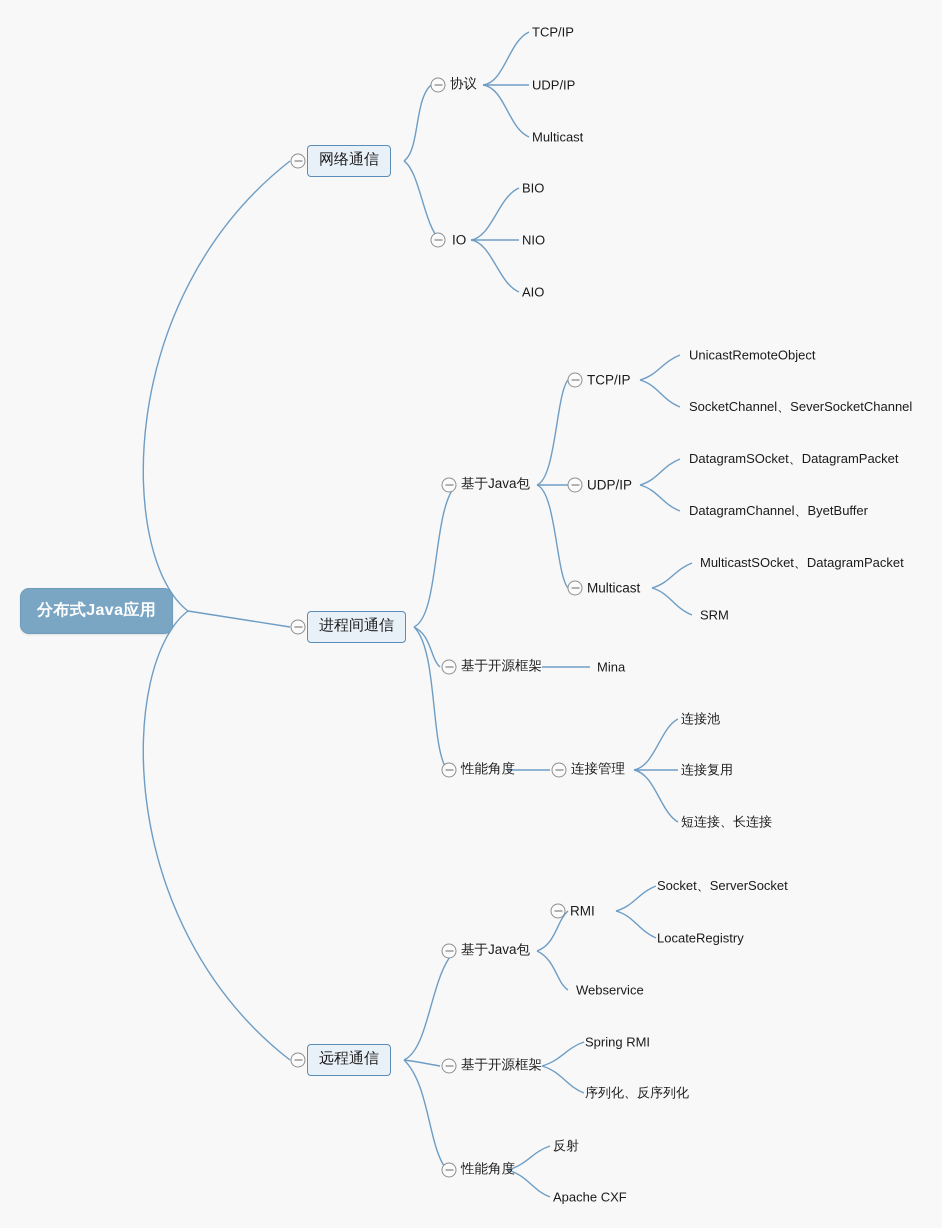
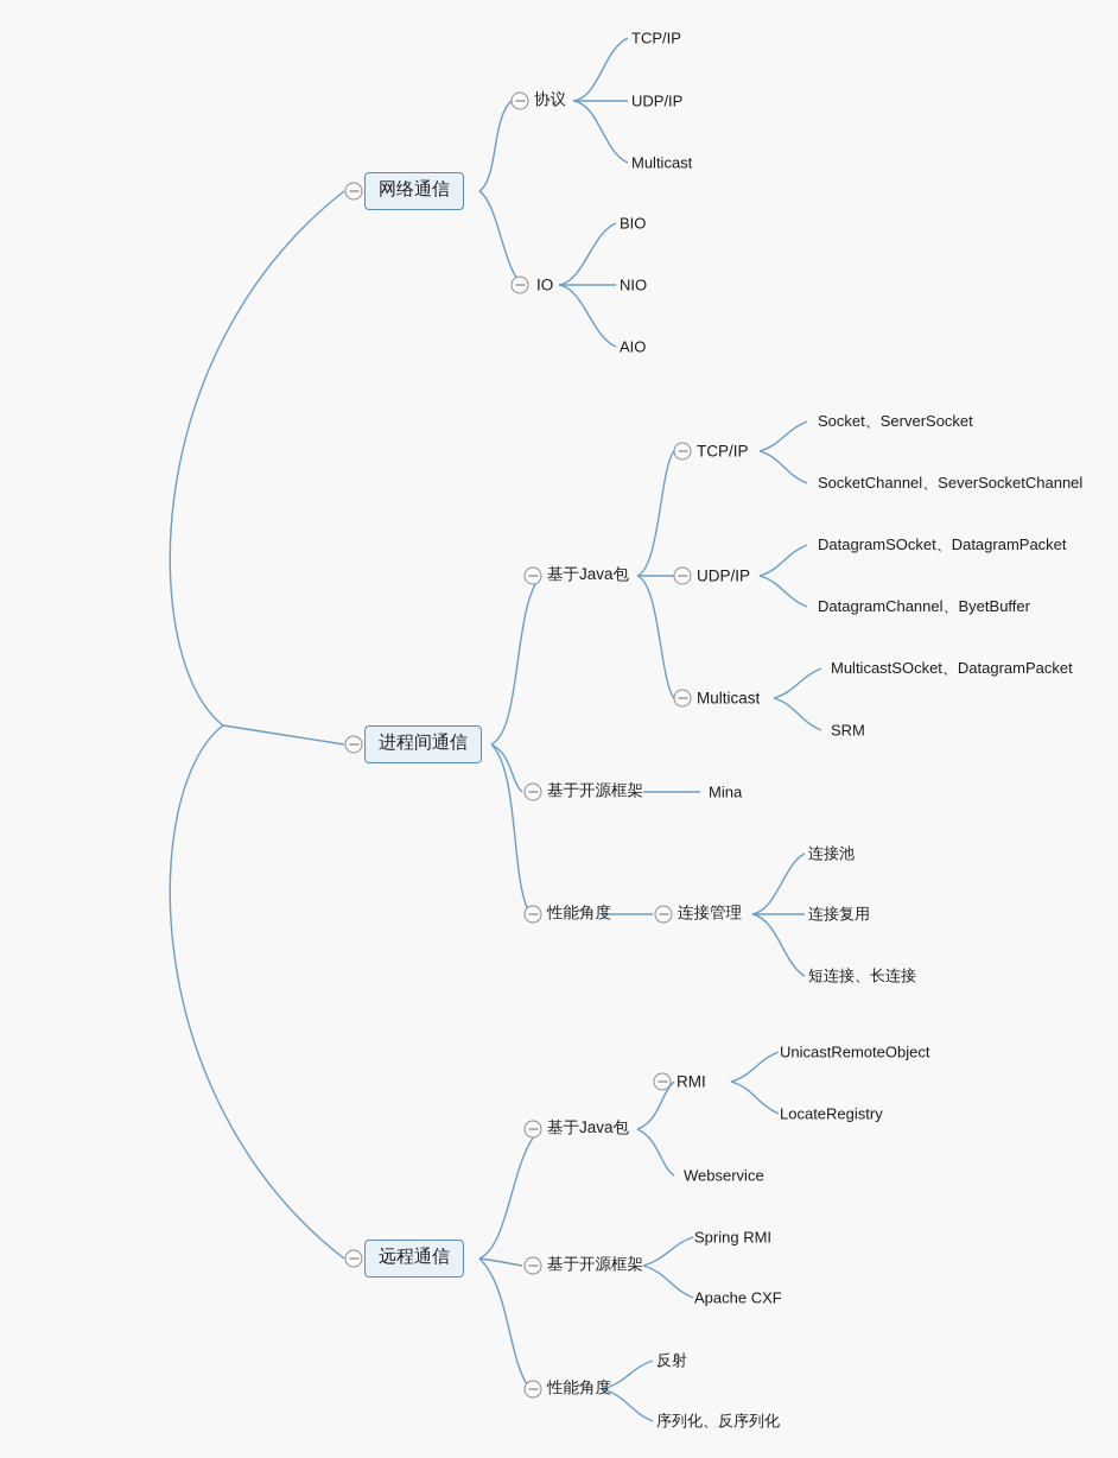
- 分布式Java应用
  网络通信
  协议
  TCP/IP
  UDP/IP
  Multicast
  IO
  BIO
  NIO
  AIO
  进程间通信
  基于Java包
  TCP/IP
- UnicastRemoteObject
+ Socket、ServerSocket
  SocketChannel、SeverSocketChannel
  UDP/IP
  DatagramSOcket、DatagramPacket
  DatagramChannel、ByetBuffer
  Multicast
  MulticastSOcket、DatagramPacket
  SRM
  基于开源框架
  Mina
  性能角度
  连接管理
  连接池
  连接复用
  短连接、长连接
  远程通信
  基于Java包
  RMI
- Socket、ServerSocket
+ UnicastRemoteObject
  LocateRegistry
  Webservice
  基于开源框架
  Spring RMI
- 序列化、反序列化
+ Apache CXF
  性能角度
  反射
- Apache CXF
+ 序列化、反序列化
